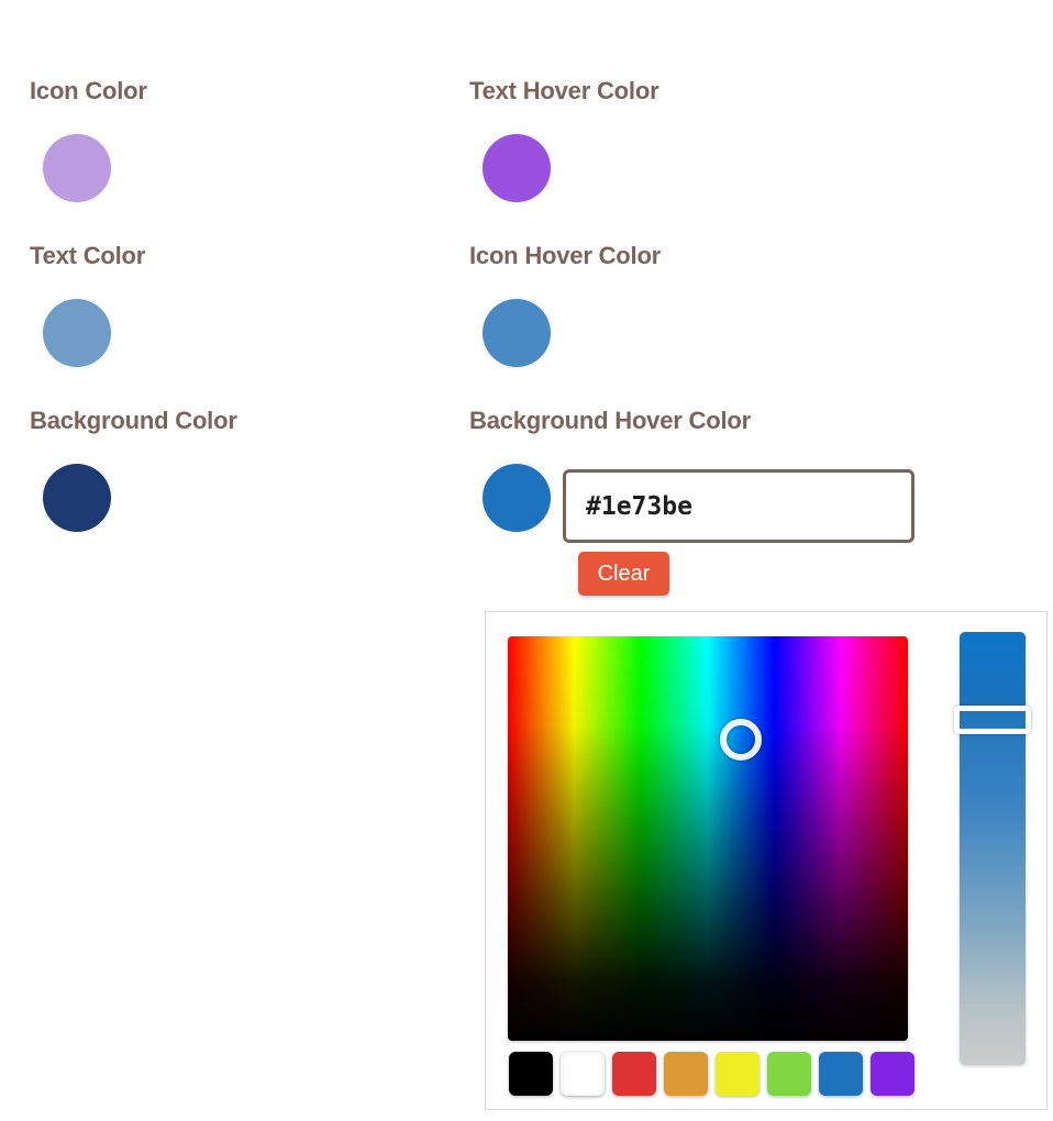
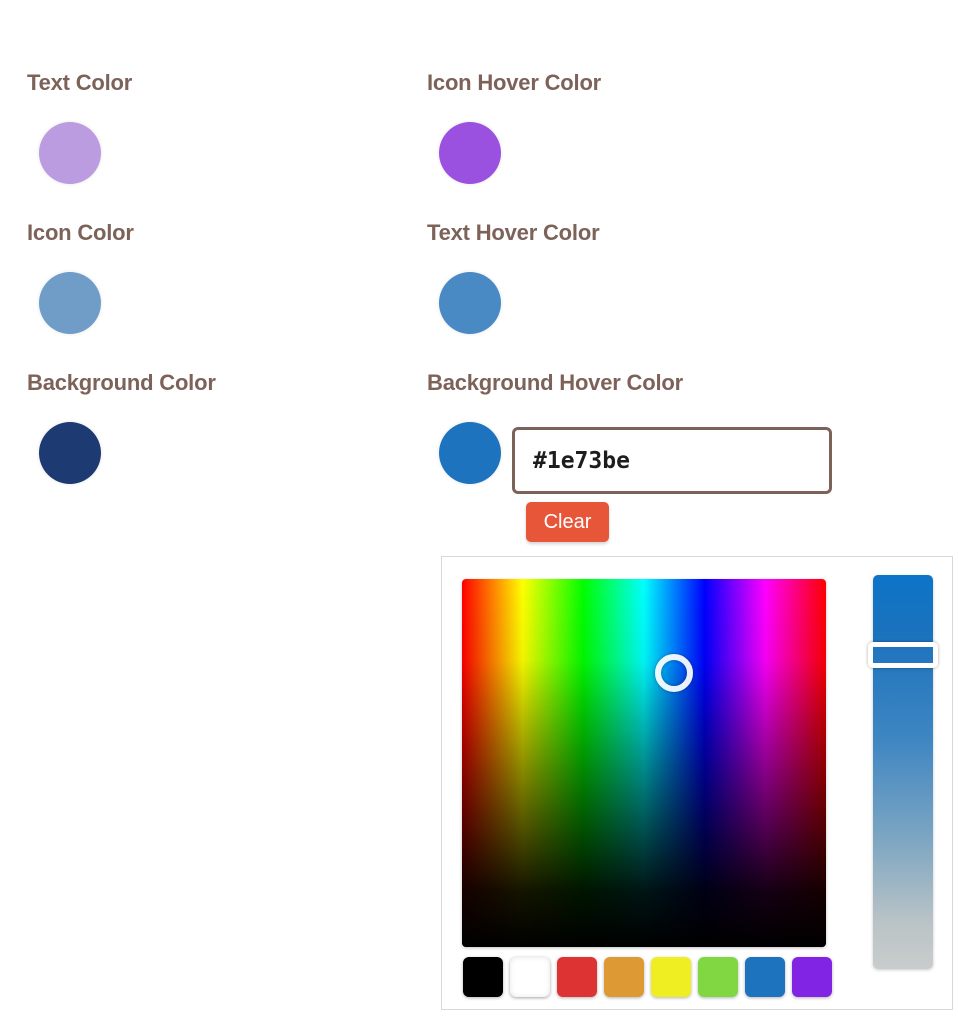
- Icon Color
+ Text Color
- Text Hover Color
+ Icon Hover Color
- Text Color
+ Icon Color
- Icon Hover Color
+ Text Hover Color
  Background Color
  Background Hover Color
  #1e73be
  Clear
